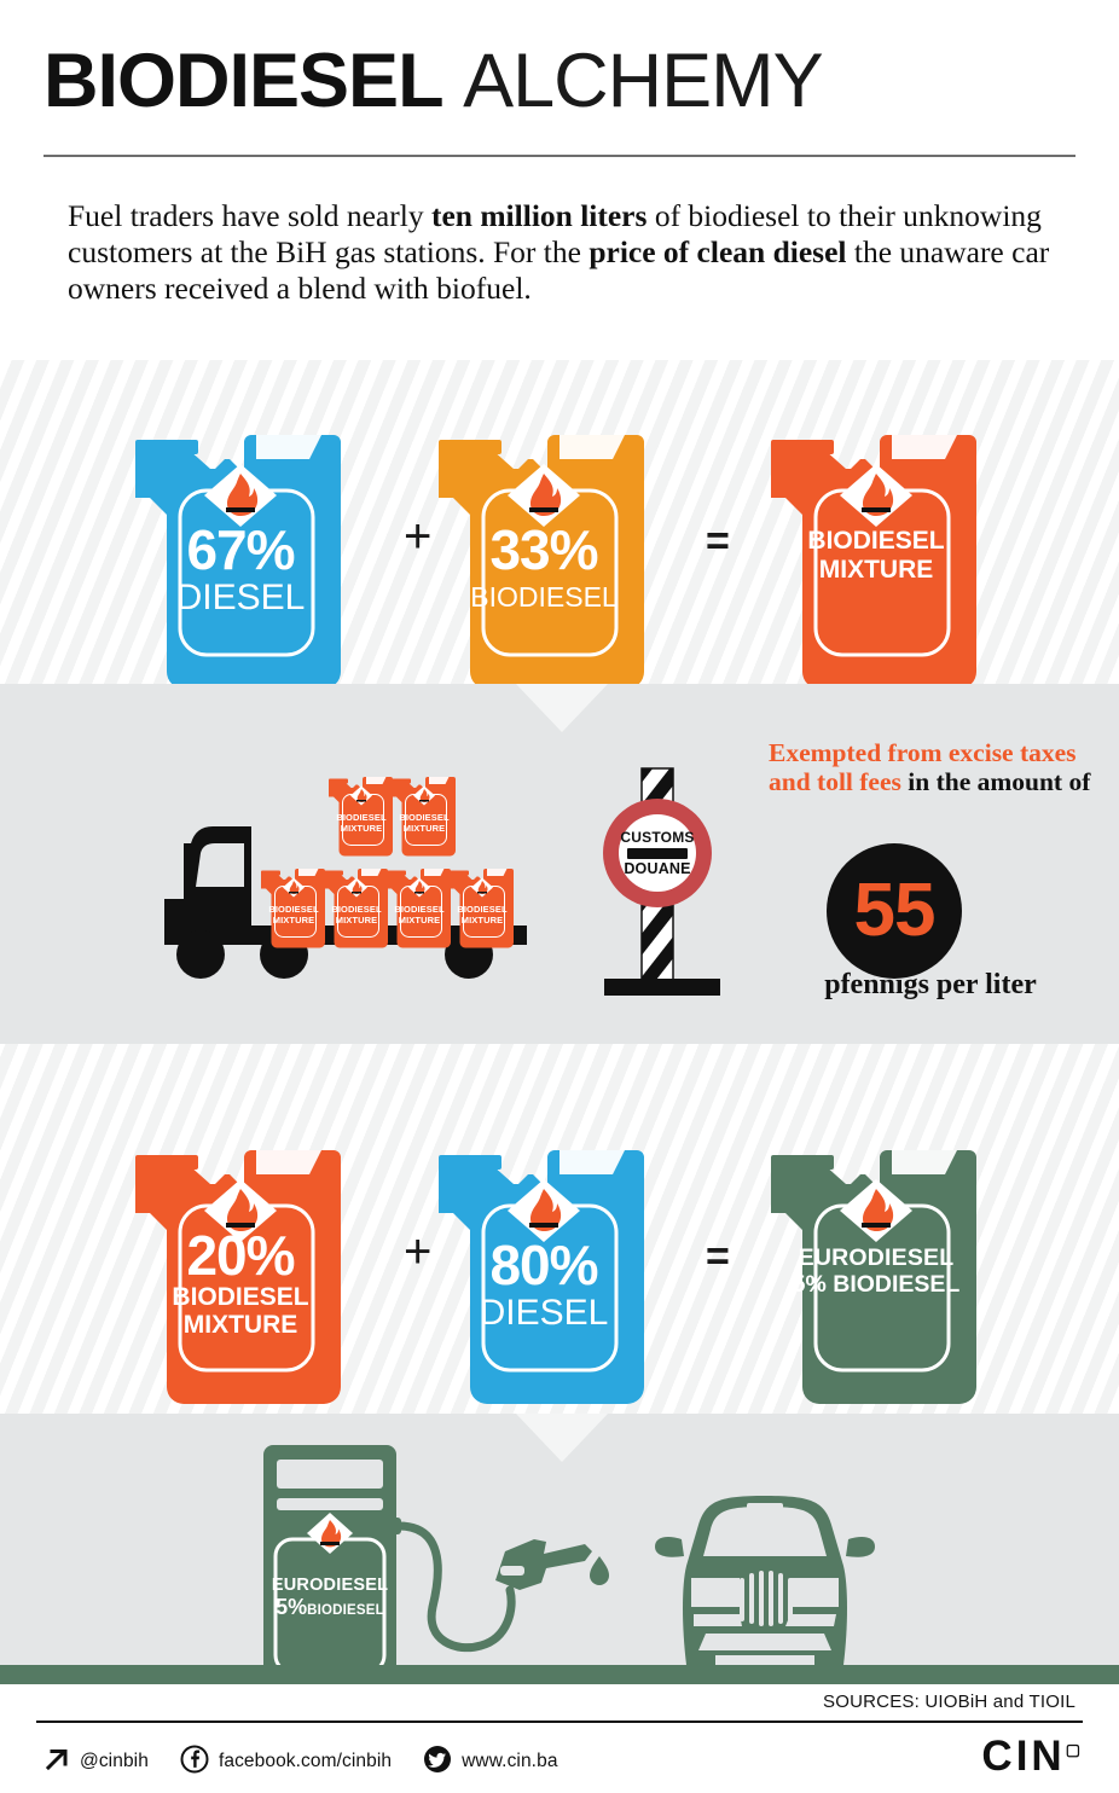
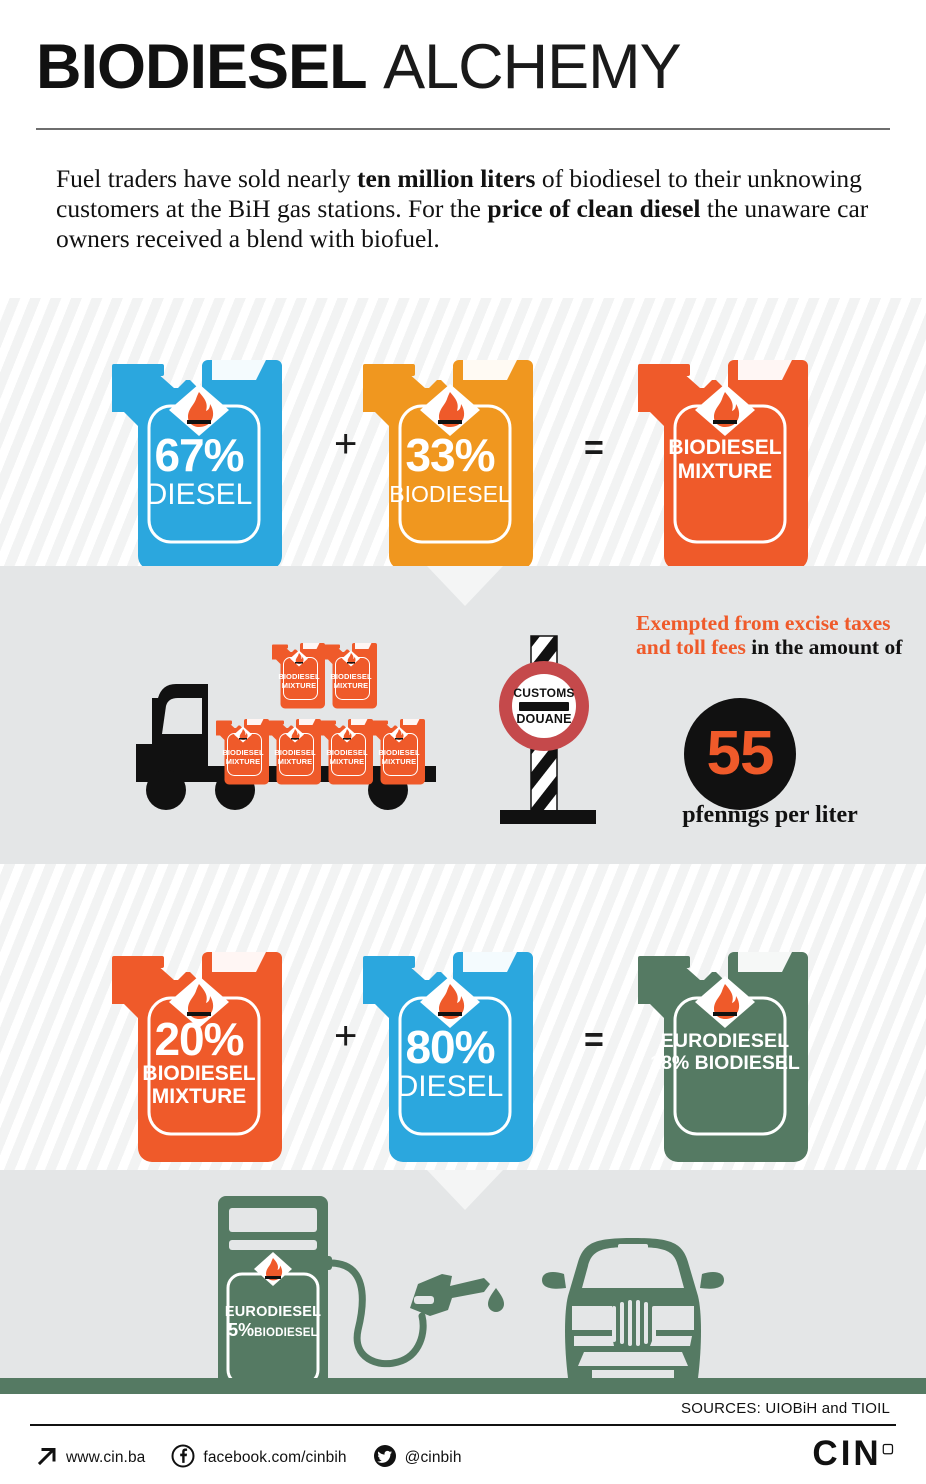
  BIODIESEL ALCHEMY
  Fuel traders have sold nearly ten million liters of biodiesel to their unknowing customers at the BiH gas stations. For the price of clean diesel the unaware car owners received a blend with biofuel.
  67%
  DIESEL
  +
  33%
  BIODIESEL
  =
  BIODIESEL
  MIXTURE
  BIODIESEL
  MIXTURE
  BIODIESEL
  MIXTURE
  BIODIESEL
  MIXTURE
  BIODIESEL
  MIXTURE
  BIODIESEL
  MIXTURE
  BIODIESEL
  MIXTURE
  CUSTOMS
  DOUANE
  Exempted from excise taxes and toll fees in the amount of
  55
  pfennigs per liter
  20%
  BIODIESEL
  MIXTURE
  +
  80%
  DIESEL
  =
  EURODIESEL
- 5% BIODIESEL
+ 18% BIODIESEL
  EURODIESEL
  5%BIODIESEL
  SOURCES: UIOBiH and TIOIL
- @cinbih
+ www.cin.ba
  facebook.com/cinbih
- www.cin.ba
+ @cinbih
  CIN▢
